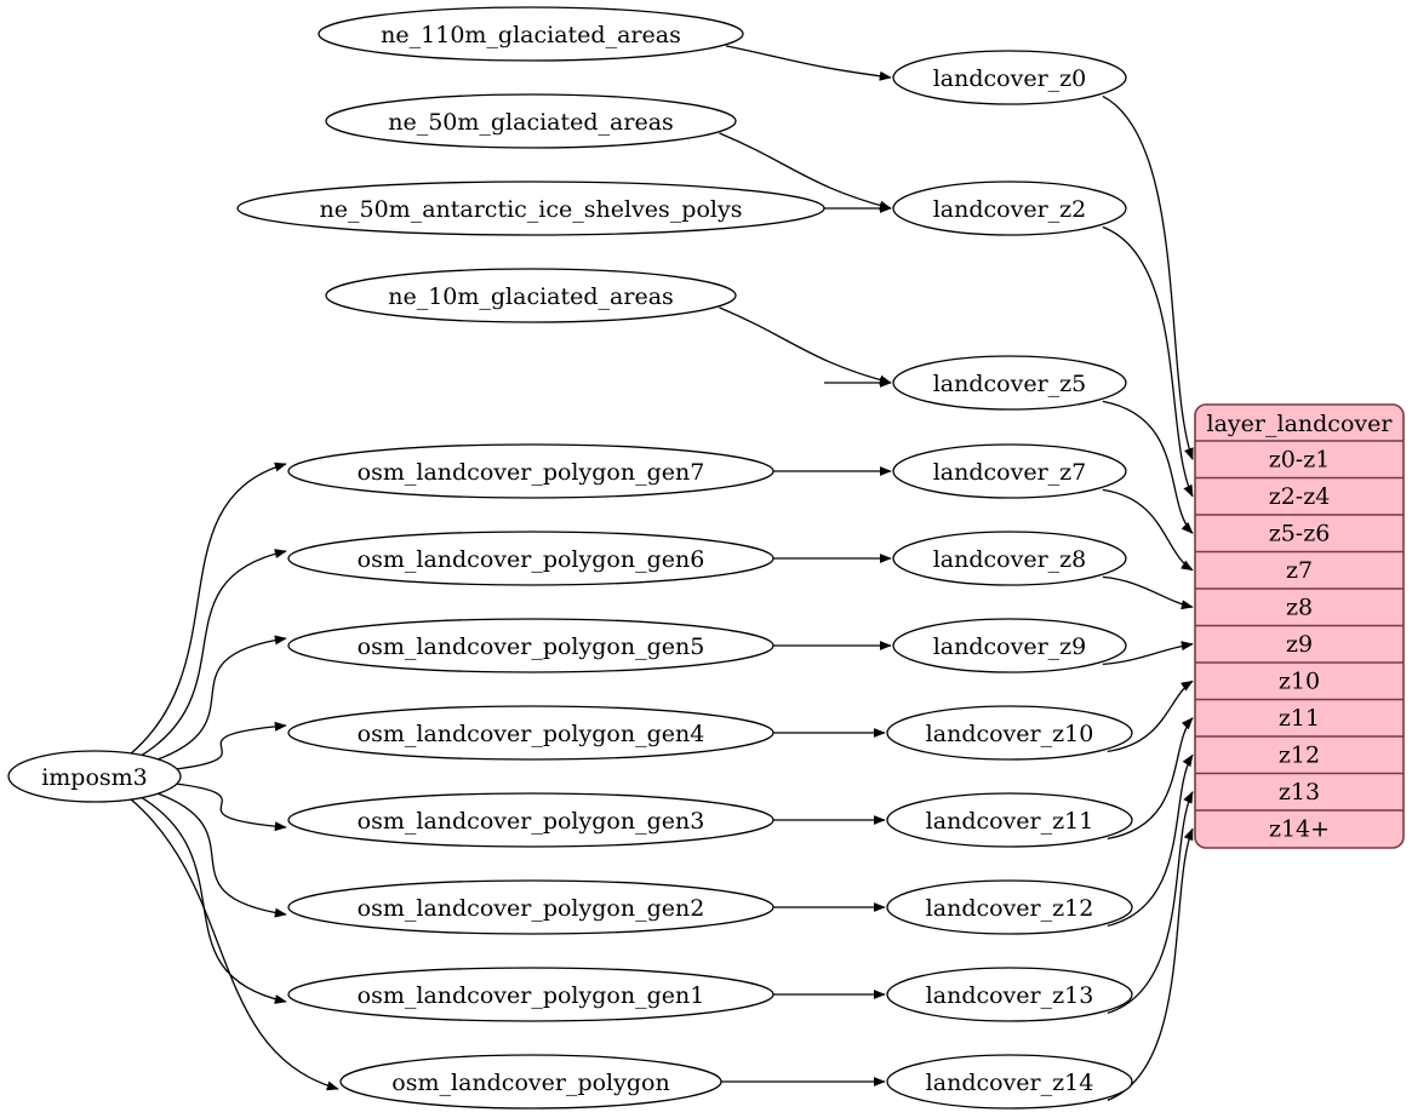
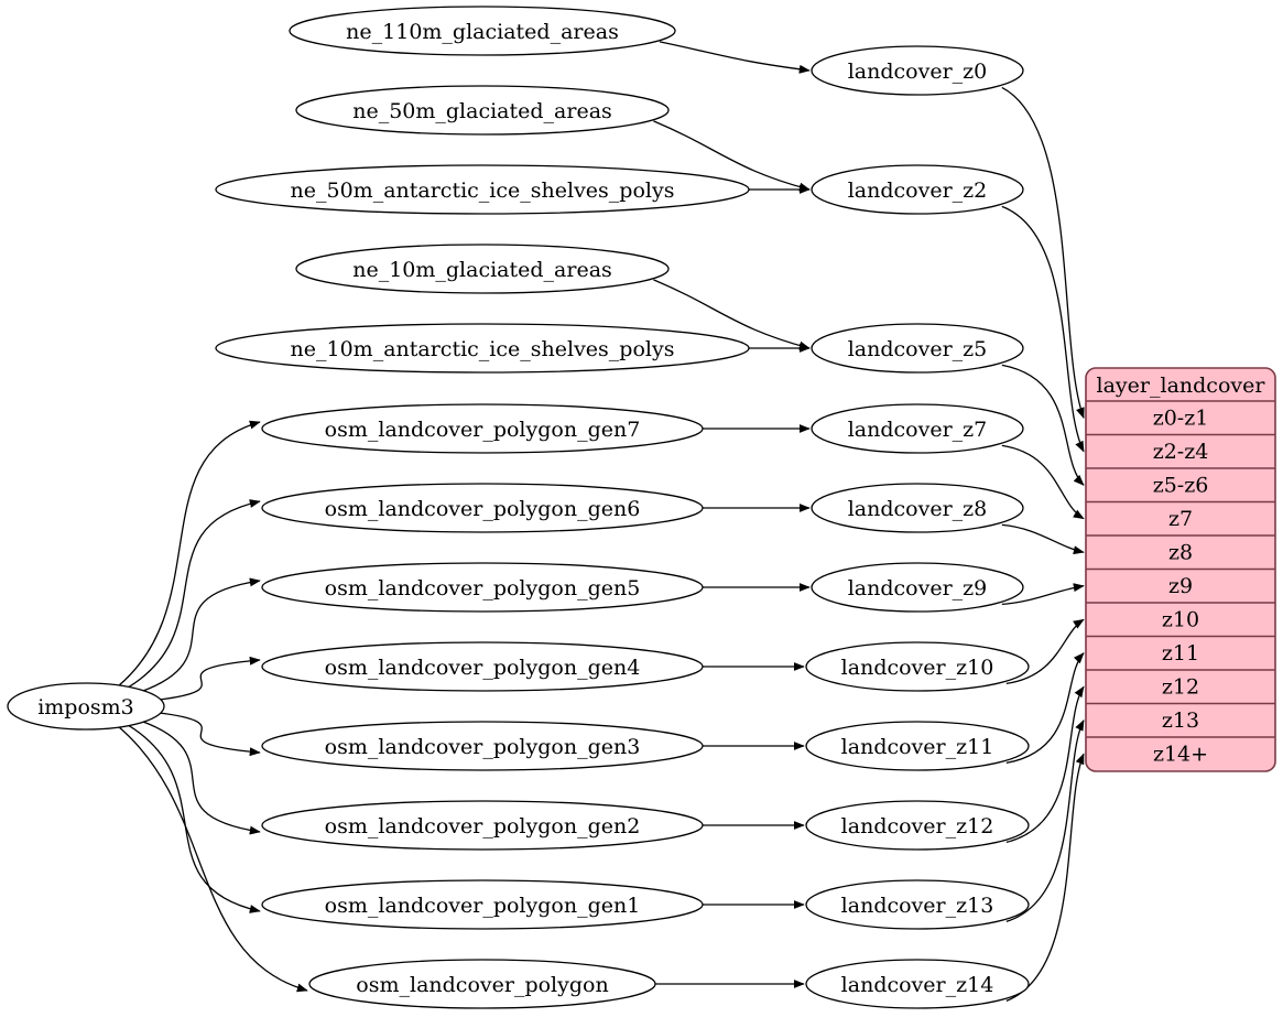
  imposm3
  ne_110m_glaciated_areas
  ne_50m_glaciated_areas
  ne_50m_antarctic_ice_shelves_polys
  ne_10m_glaciated_areas
+ ne_10m_antarctic_ice_shelves_polys
  osm_landcover_polygon_gen7
  osm_landcover_polygon_gen6
  osm_landcover_polygon_gen5
  osm_landcover_polygon_gen4
  osm_landcover_polygon_gen3
  osm_landcover_polygon_gen2
  osm_landcover_polygon_gen1
  osm_landcover_polygon
  landcover_z0
  landcover_z2
  landcover_z5
  landcover_z7
  landcover_z8
  landcover_z9
  landcover_z10
  landcover_z11
  landcover_z12
  landcover_z13
  landcover_z14
  layer_landcover
  z0-z1
  z2-z4
  z5-z6
  z7
  z8
  z9
  z10
  z11
  z12
  z13
  z14+
